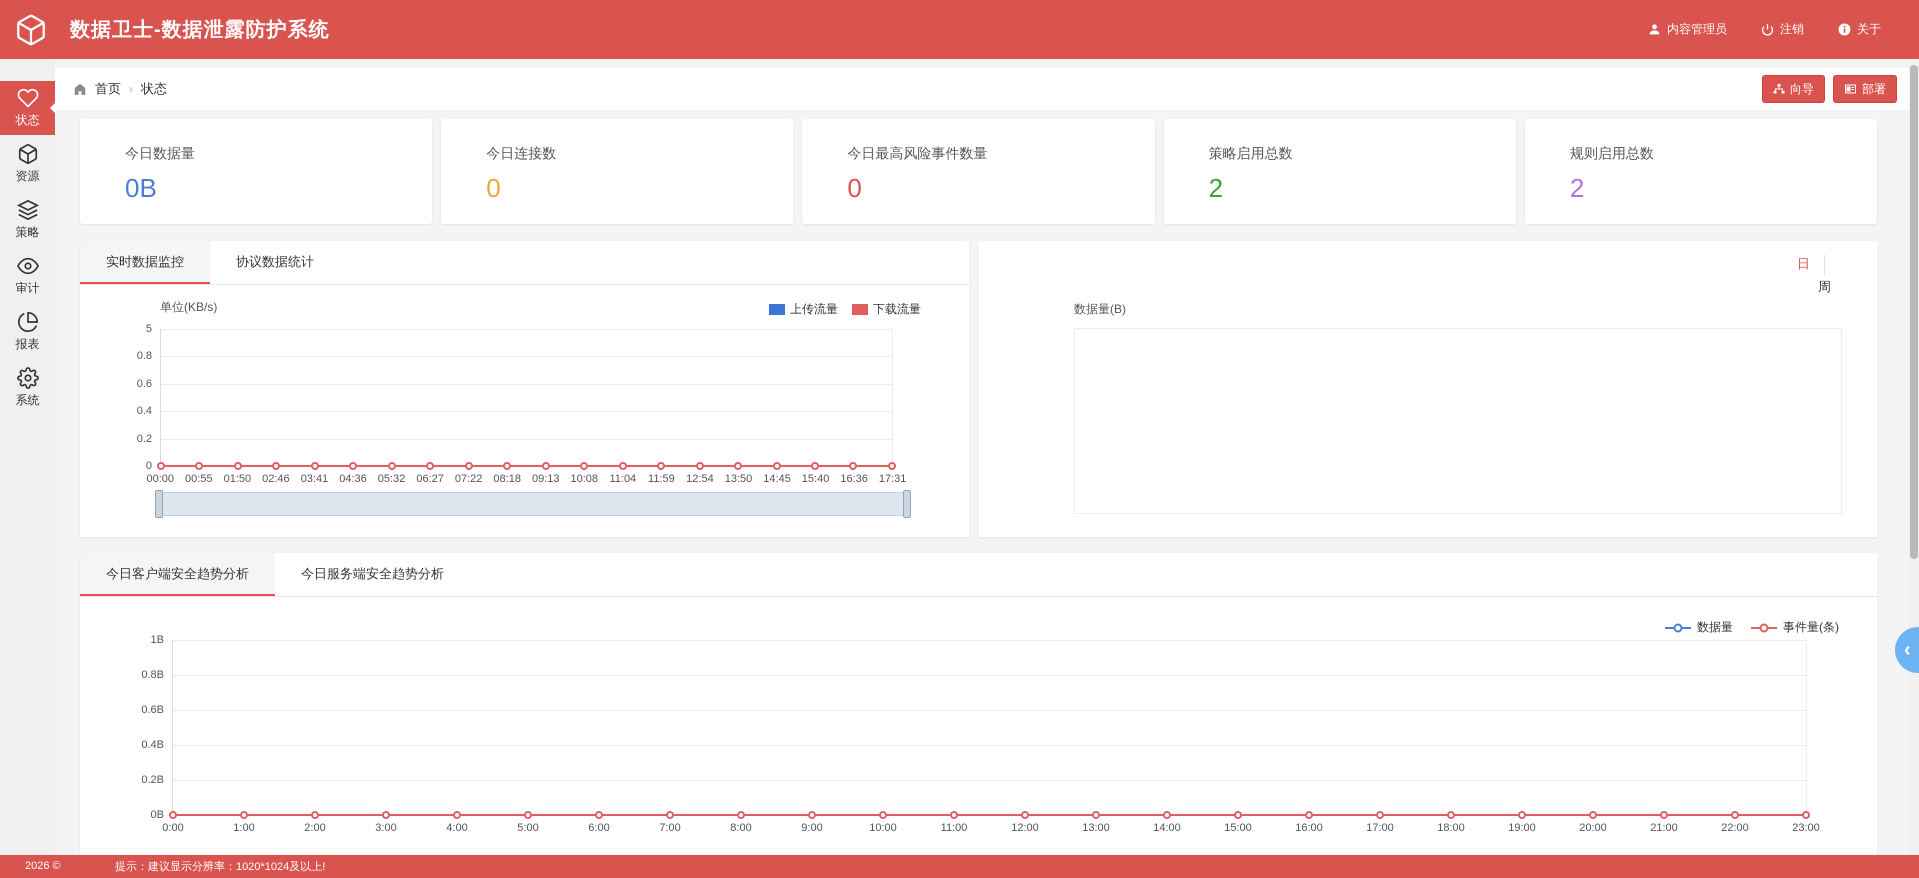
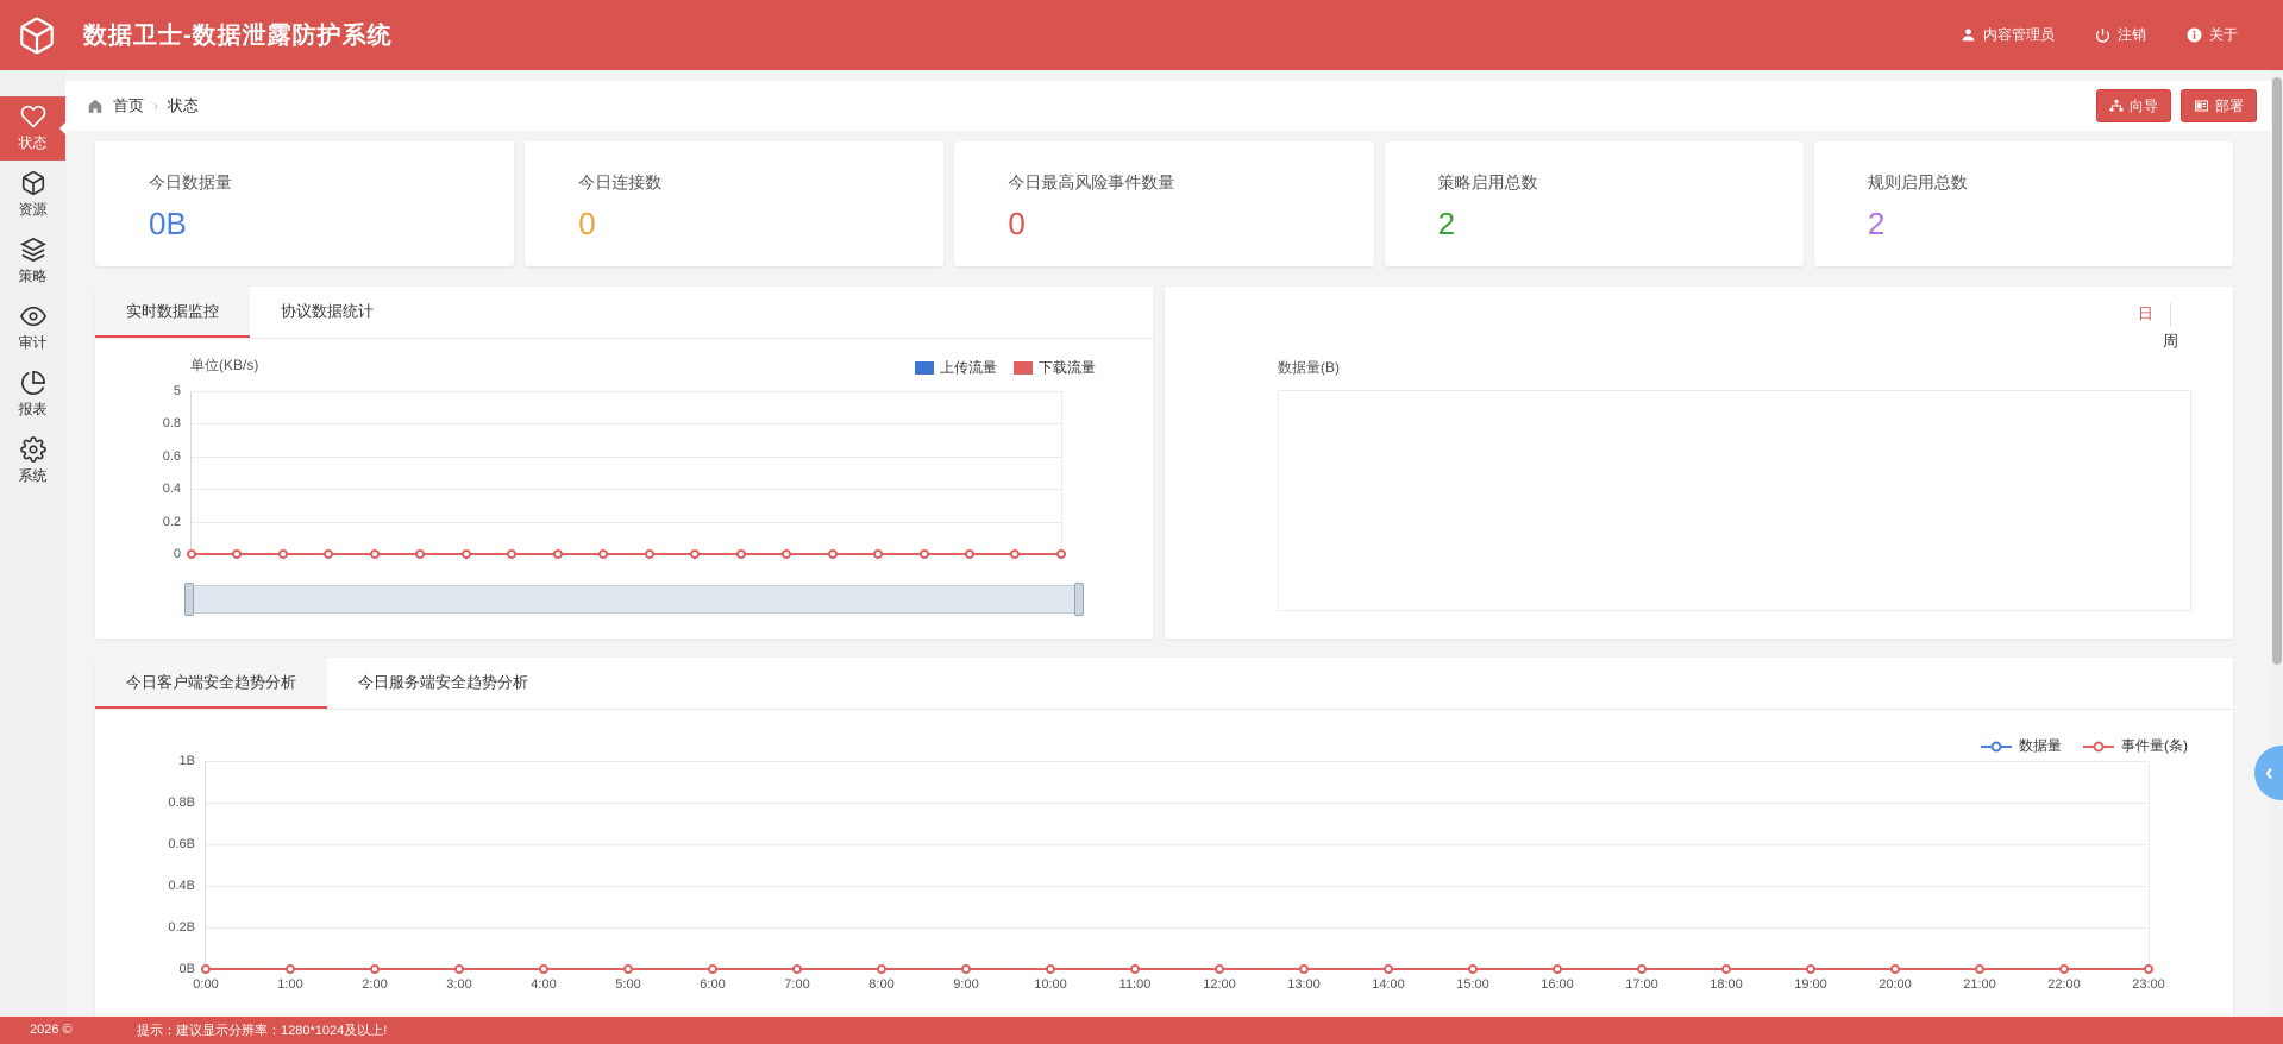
  数据卫士-数据泄露防护系统
  内容管理员
  注销
  关于
  状态
  资源
  策略
  审计
  报表
  系统
  首页
  ›
  状态
  向导
  部署
  今日数据量
  0B
  今日连接数
  0
  今日最高风险事件数量
  0
  策略启用总数
  2
  规则启用总数
  2
  实时数据监控
  协议数据统计
  单位(KB/s)
  上传流量
  下载流量
  5
  0.8
  0.6
  0.4
  0.2
  0
- 00:00
- 00:55
- 01:50
- 02:46
- 03:41
- 04:36
- 05:32
- 06:27
- 07:22
- 08:18
- 09:13
- 10:08
- 11:04
- 11:59
- 12:54
- 13:50
- 14:45
- 15:40
- 16:36
- 17:31
  日
  周
  数据量(B)
  今日客户端安全趋势分析
  今日服务端安全趋势分析
  数据量
  事件量(条)
  1B
  0.8B
  0.6B
  0.4B
  0.2B
  0B
  0:00
  1:00
  2:00
  3:00
  4:00
  5:00
  6:00
  7:00
  8:00
  9:00
  10:00
  11:00
  12:00
  13:00
  14:00
  15:00
  16:00
  17:00
  18:00
  19:00
  20:00
  21:00
  22:00
  23:00
  ‹
  2026 ©
- 提示：建议显示分辨率：1020*1024及以上!
+ 提示：建议显示分辨率：1280*1024及以上!
